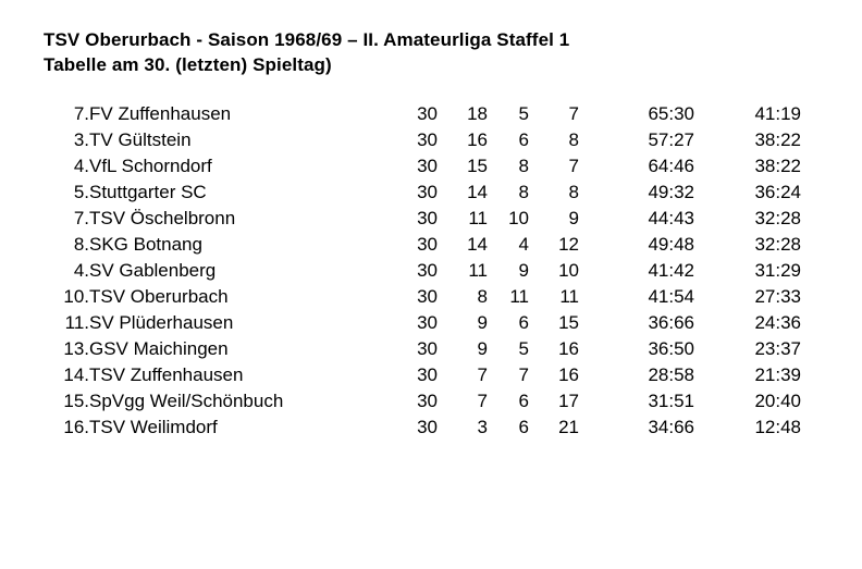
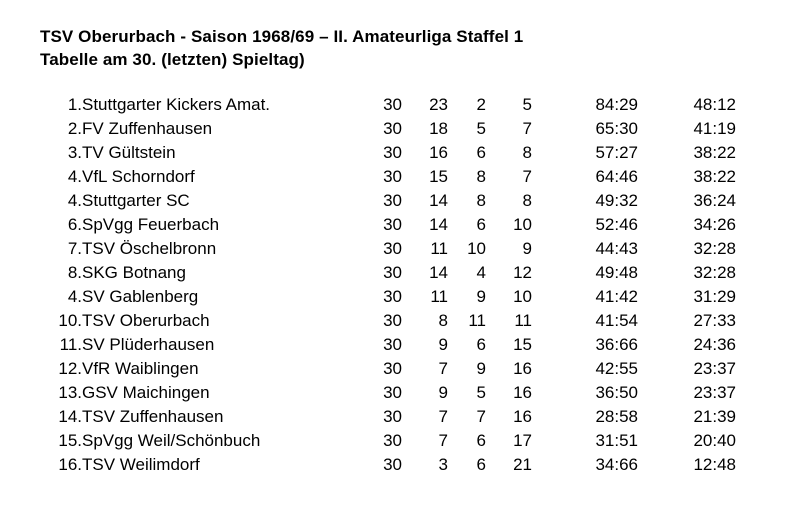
  TSV Oberurbach - Saison 1968/69 – II. Amateurliga Staffel 1
  Tabelle am 30. (letzten) Spieltag)
+ 1.	Stuttgarter Kickers Amat.	30	23	2	5	84:29	48:12
- 7.	FV Zuffenhausen	30	18	5	7	65:30	41:19
+ 2.	FV Zuffenhausen	30	18	5	7	65:30	41:19
  3.	TV Gültstein	30	16	6	8	57:27	38:22
  4.	VfL Schorndorf	30	15	8	7	64:46	38:22
- 5.	Stuttgarter SC	30	14	8	8	49:32	36:24
+ 4.	Stuttgarter SC	30	14	8	8	49:32	36:24
+ 6.	SpVgg Feuerbach	30	14	6	10	52:46	34:26
  7.	TSV Öschelbronn	30	11	10	9	44:43	32:28
  8.	SKG Botnang	30	14	4	12	49:48	32:28
  4.	SV Gablenberg	30	11	9	10	41:42	31:29
  10.	TSV Oberurbach	30	8	11	11	41:54	27:33
  11.	SV Plüderhausen	30	9	6	15	36:66	24:36
+ 12.	VfR Waiblingen	30	7	9	16	42:55	23:37
  13.	GSV Maichingen	30	9	5	16	36:50	23:37
  14.	TSV Zuffenhausen	30	7	7	16	28:58	21:39
  15.	SpVgg Weil/Schönbuch	30	7	6	17	31:51	20:40
  16.	TSV Weilimdorf	30	3	6	21	34:66	12:48
